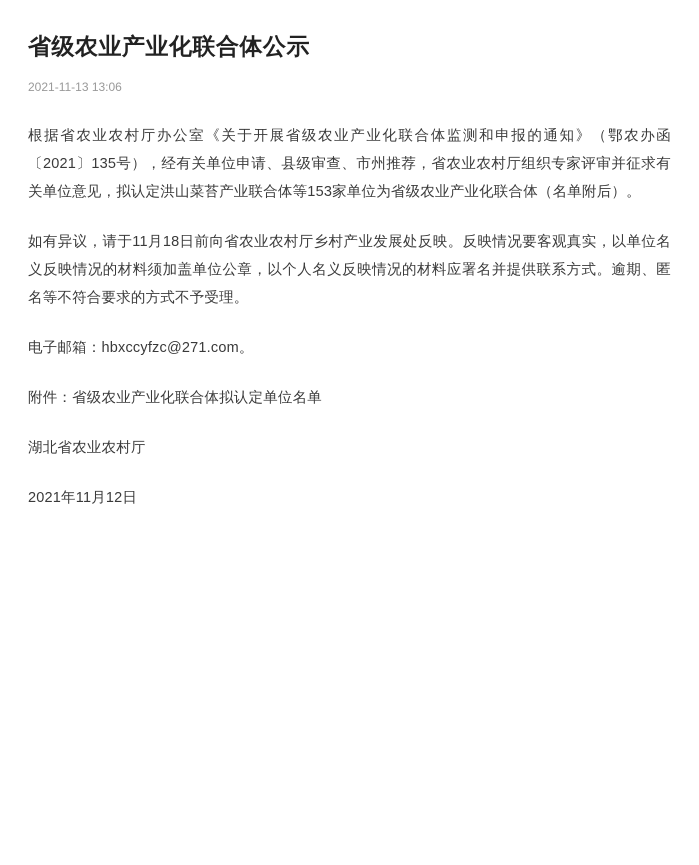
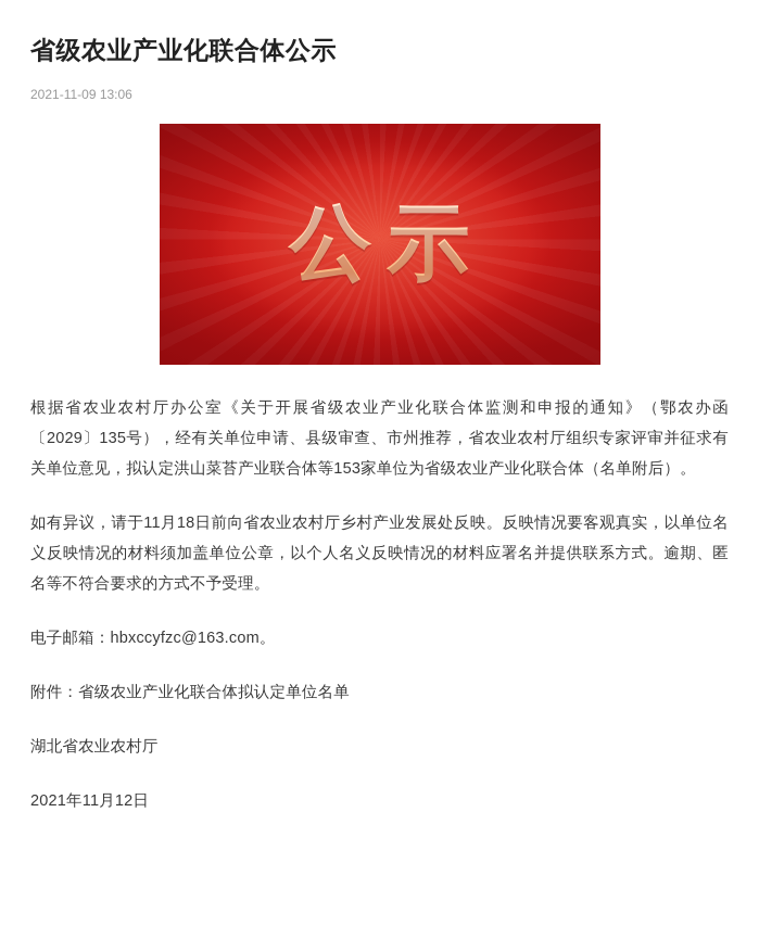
  省级农业产业化联合体公示
- 2021-11-13 13:06
+ 2021-11-09 13:06
+ 公示
- 根据省农业农村厅办公室《关于开展省级农业产业化联合体监测和申报的通知》（鄂农办函〔2021〕135号），经有关单位申请、县级审查、市州推荐，省农业农村厅组织专家评审并征求有关单位意见，拟认定洪山菜苔产业联合体等153家单位为省级农业产业化联合体（名单附后）。
+ 根据省农业农村厅办公室《关于开展省级农业产业化联合体监测和申报的通知》（鄂农办函〔2029〕135号），经有关单位申请、县级审查、市州推荐，省农业农村厅组织专家评审并征求有关单位意见，拟认定洪山菜苔产业联合体等153家单位为省级农业产业化联合体（名单附后）。
  如有异议，请于11月18日前向省农业农村厅乡村产业发展处反映。反映情况要客观真实，以单位名义反映情况的材料须加盖单位公章，以个人名义反映情况的材料应署名并提供联系方式。逾期、匿名等不符合要求的方式不予受理。
- 电子邮箱：hbxccyfzc@271.com。
+ 电子邮箱：hbxccyfzc@163.com。
  附件：省级农业产业化联合体拟认定单位名单
  湖北省农业农村厅
  2021年11月12日
